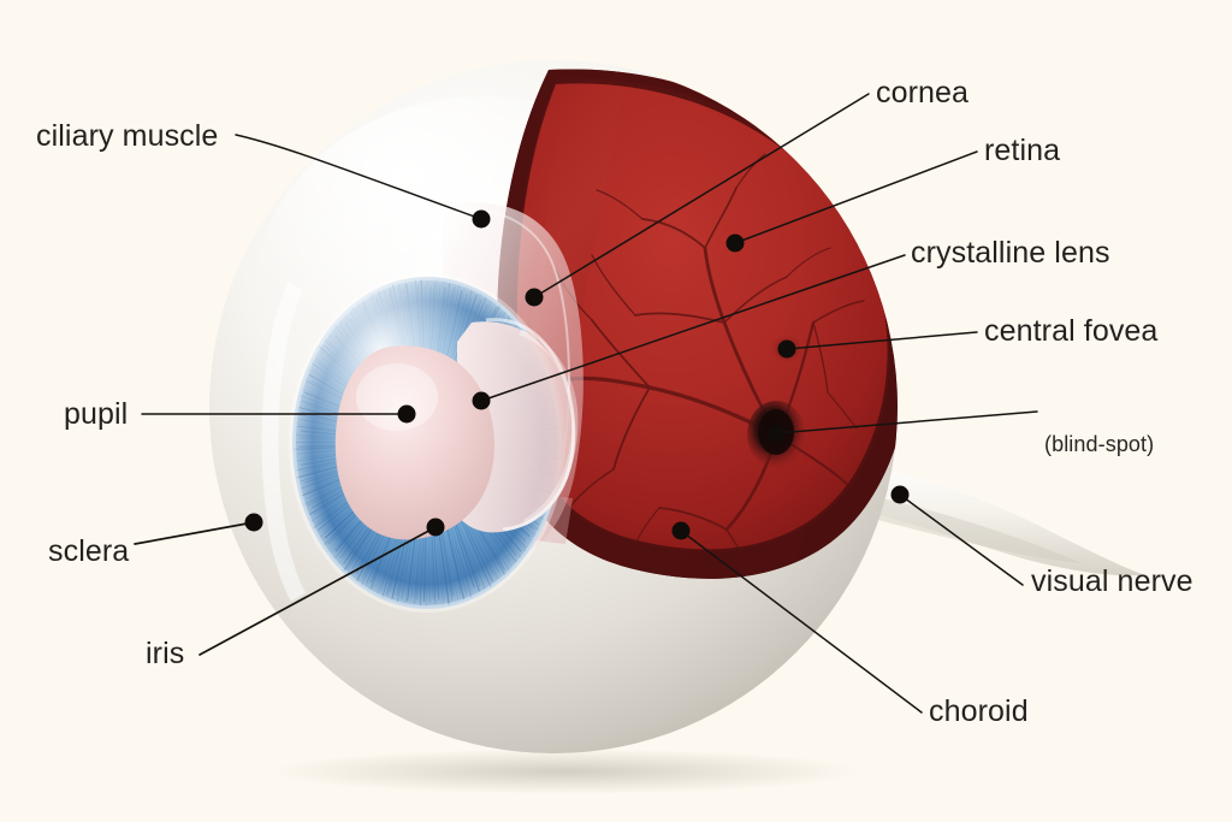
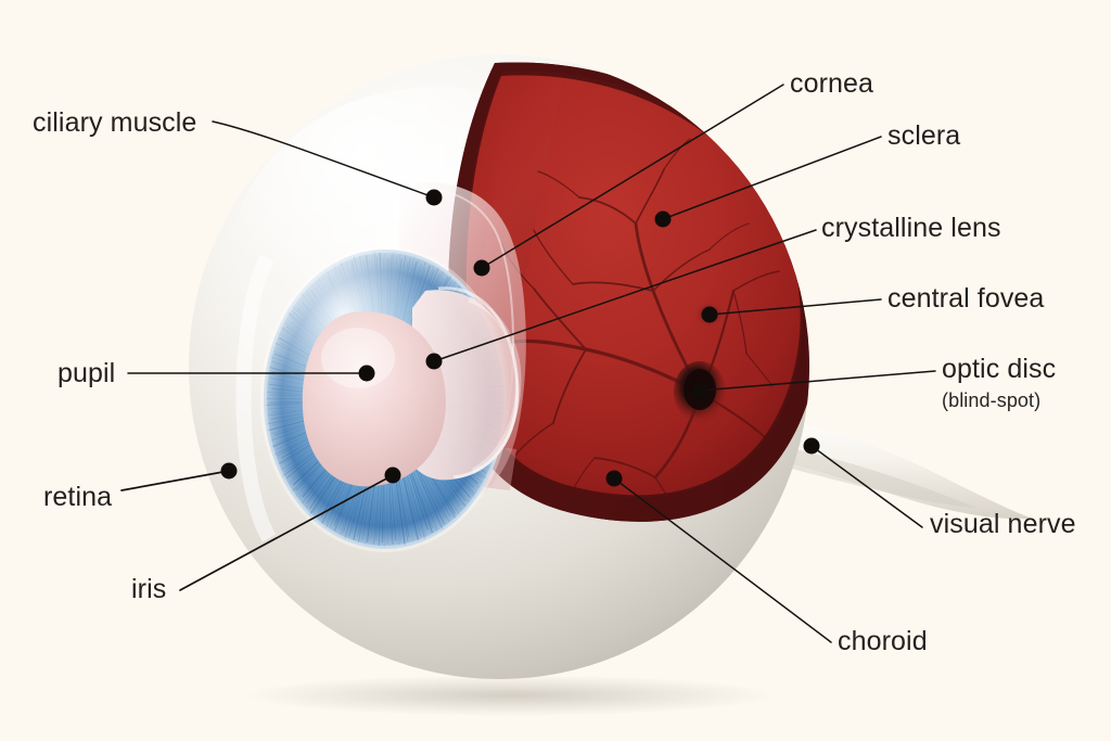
  ciliary muscle
  pupil
- sclera
+ retina
  iris
  cornea
- retina
+ sclera
  crystalline lens
  central fovea
+ optic disc
  (blind-spot)
  visual nerve
  choroid
